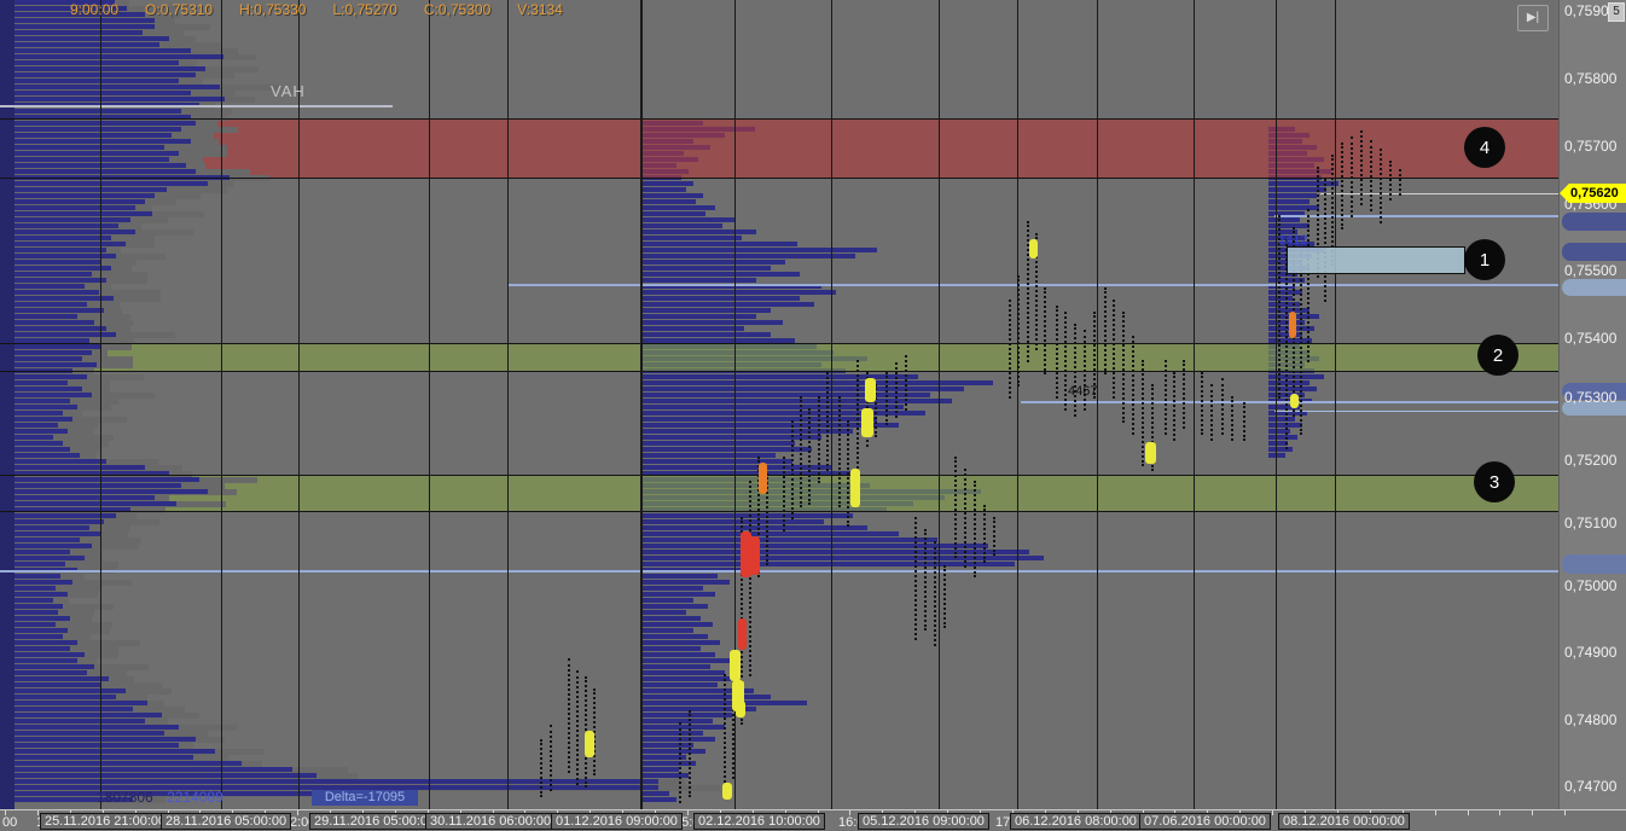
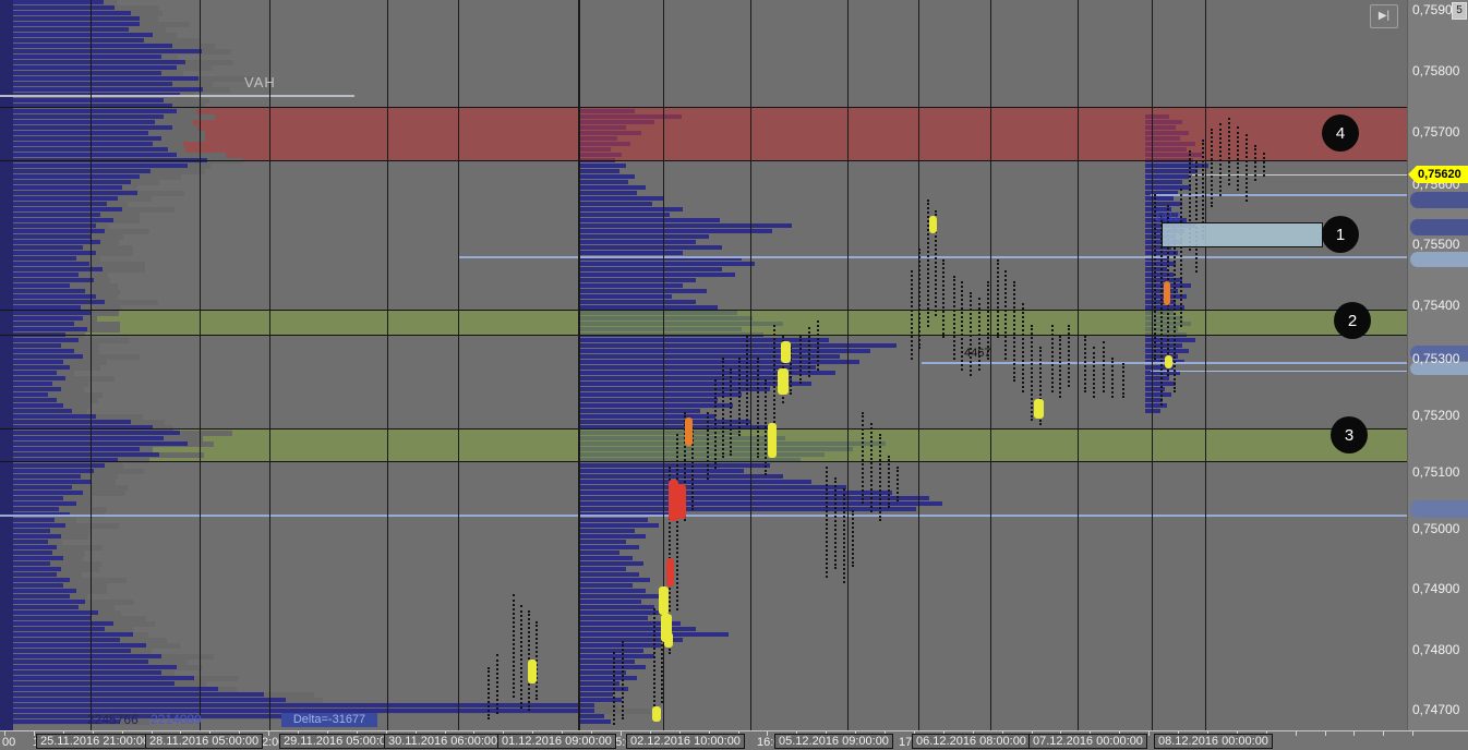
- 9:00:00
- O:0,75310
- H:0,75330
- L:0,75270
- C:0,75300
- V:3134
  VAH
  1412
  4467
- 1807806 2214089
+ 2245766 2214089
- Delta=-17095
+ Delta=-31677
  ▶|
  4
  1
  2
  3
  0,75620
  5
  0,7590
  0,75800
  0,75700
  0,75600
  0,75500
  0,75400
  0,75300
  0,75200
  0,75100
  0,75000
  0,74900
  0,74800
  0,74700
  00
  2:0
  25.11.2016 21:00:0
  28.11.2016 05:00:00
  29.11.2016 05:00:0
  30.11.2016 06:00:00
  01.12.2016 09:00:00
  02.12.2016 10:00:00
  05.12.2016 09:00:00
  06.12.2016 08:00:00
- 07.06.2016 00:00:00
+ 07.12.2016 00:00:00
  08.12.2016 00:00:00
